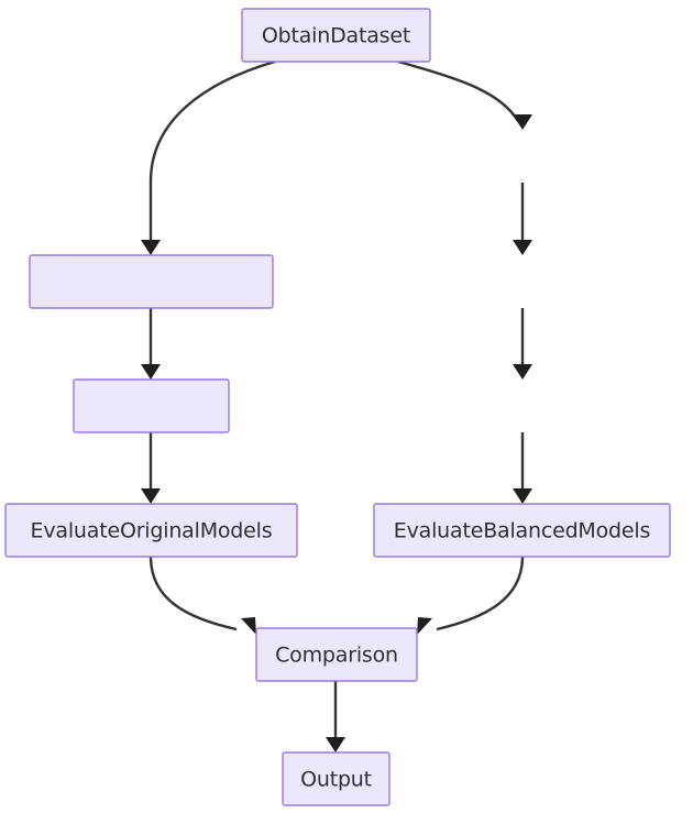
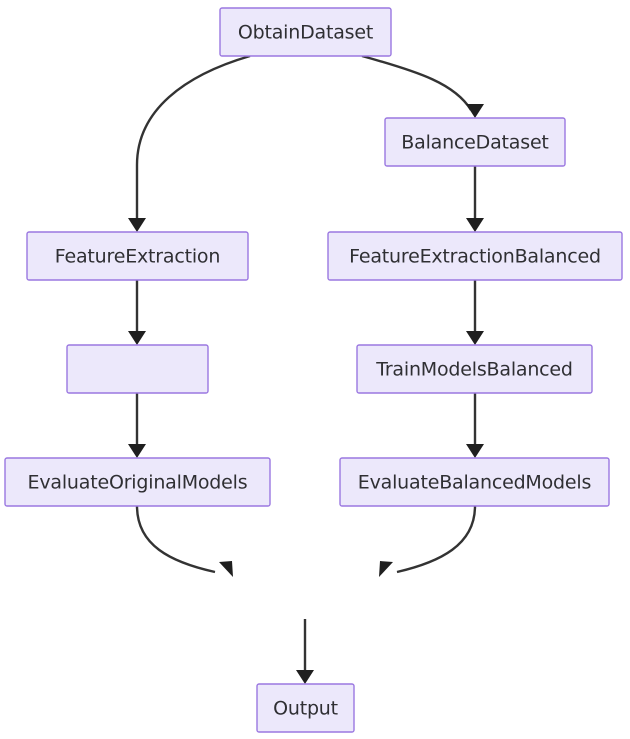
  ObtainDataset
+ BalanceDataset
+ FeatureExtraction
+ FeatureExtractionBalanced
+ TrainModelsBalanced
  EvaluateOriginalModels
  EvaluateBalancedModels
- Comparison
  Output
